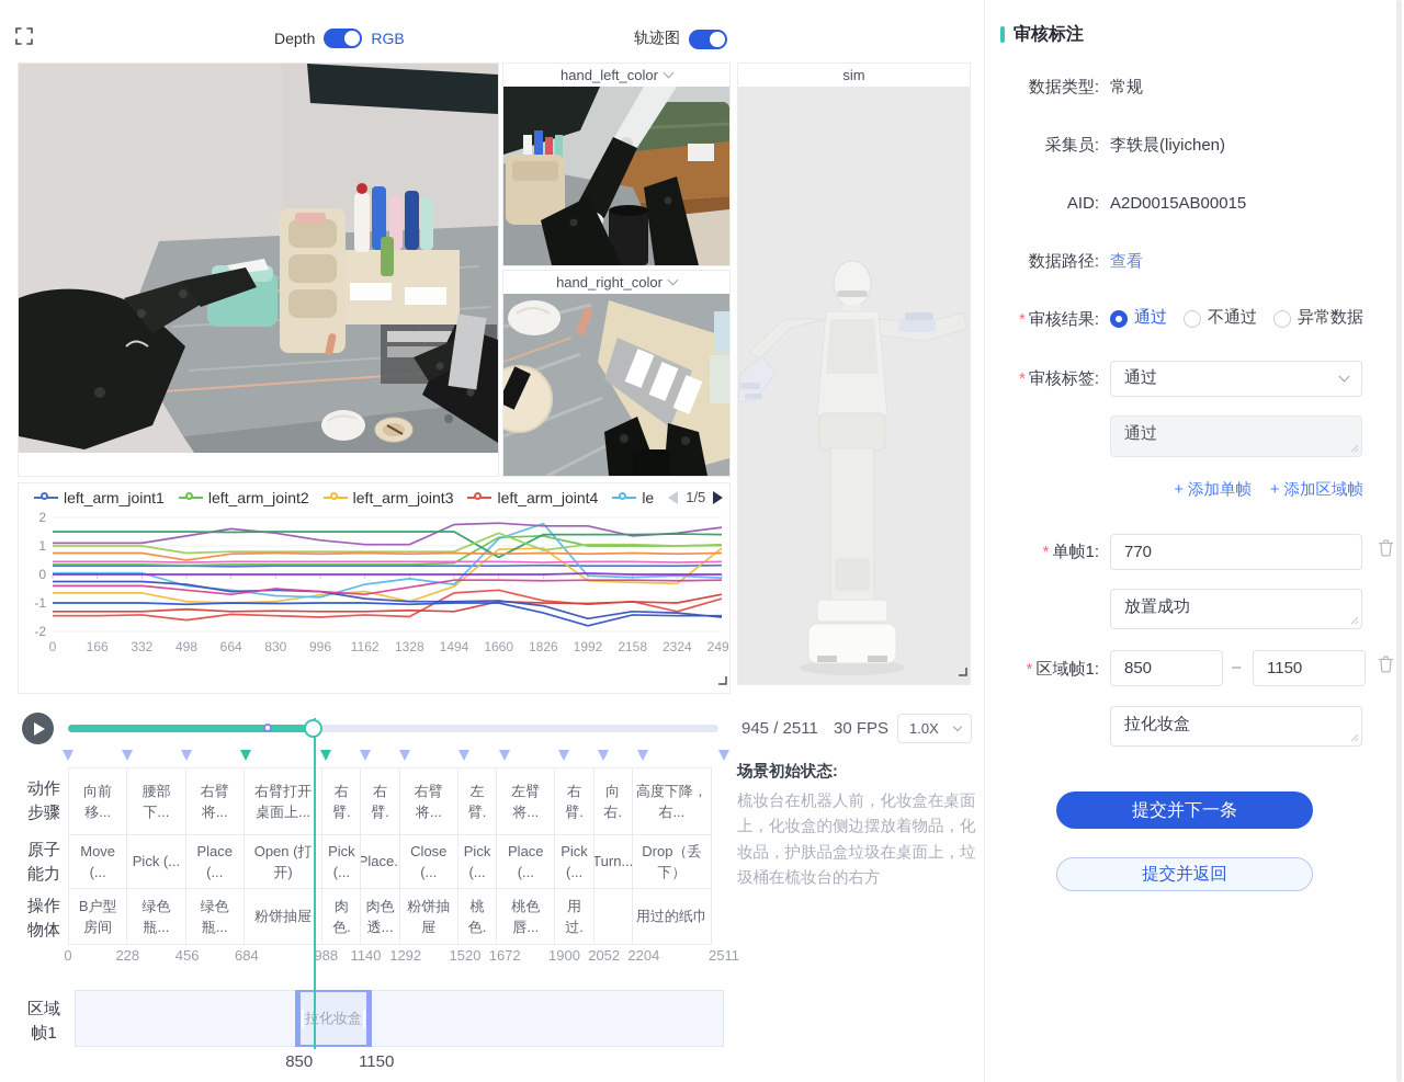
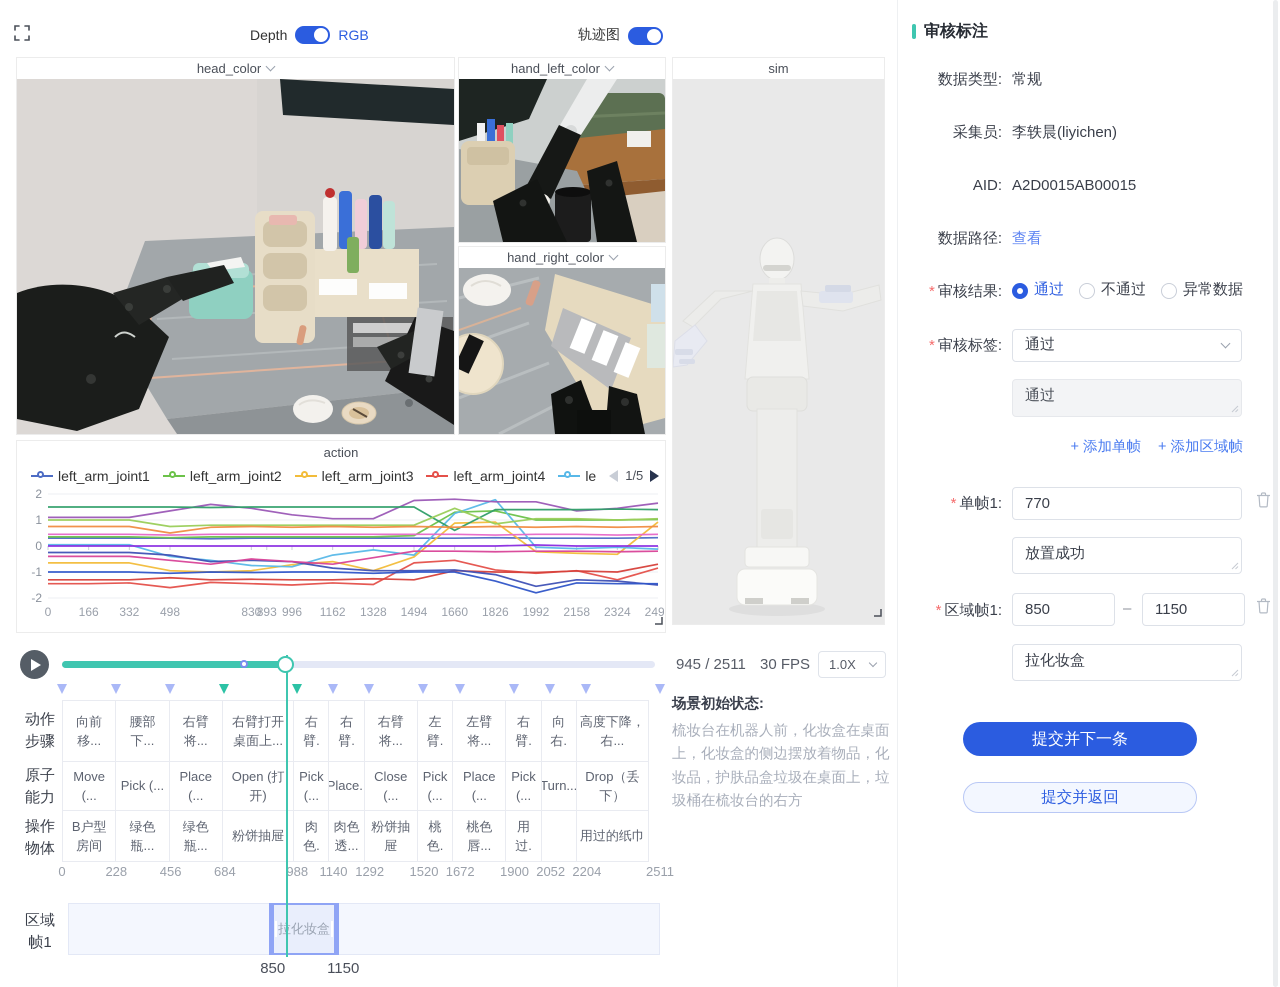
  Depth
  RGB
  轨迹图
+ head_color
  hand_left_color
  hand_right_color
  sim
+ action
  left_arm_joint1
  left_arm_joint2
  left_arm_joint3
  left_arm_joint4
  le
  1/5
  2
  1
  0
  -1
  -2
  0
  166
  332
  498
- 664
+ 893
  830
  996
  1162
  1328
  1494
  1660
  1826
  1992
  2158
  2324
  249
  945 / 2511
  30 FPS
  1.0X
  向前移...
  腰部下...
  右臂将...
  右臂打开桌面上...
  右臂.
  右臂.
  右臂将...
  左臂.
  左臂将...
  右臂.
  向右.
  高度下降，右...
  Move (...
  Pick (...
  Place (...
  Open (打开)
  Pick (...
  Place.
  Close (...
  Pick (...
  Place (...
  Pick (...
  Turn..
  Drop（丢下）
  B户型房间
  绿色瓶...
  绿色瓶...
  粉饼抽屉
  肉色.
  肉色透...
  粉饼抽屉
  桃色.
  桃色唇...
  用过.
  用过的纸巾
  动作步骤
  原子能力
  操作物体
  0
  228
  456
  684
  988
  1140
  1292
  1520
  1672
  1900
  2052
  2204
  2511
  场景初始状态:
  梳妆台在机器人前，化妆盒在桌面上，化妆盒的侧边摆放着物品，化妆品，护肤品盒垃圾在桌面上，垃圾桶在梳妆台的右方
  区域帧1
  拉化妆盒
  850
  1150
  审核标注
  数据类型:
  常规
  采集员:
  李轶晨(liyichen)
  AID:
  A2D0015AB00015
  数据路径:
  查看
  * 审核结果:
  通过
  不通过
  异常数据
  * 审核标签:
  通过
  通过
  + 添加单帧
  + 添加区域帧
  * 单帧1:
  770
  放置成功
  * 区域帧1:
  850
  –
  1150
  拉化妆盒
  提交并下一条
  提交并返回
